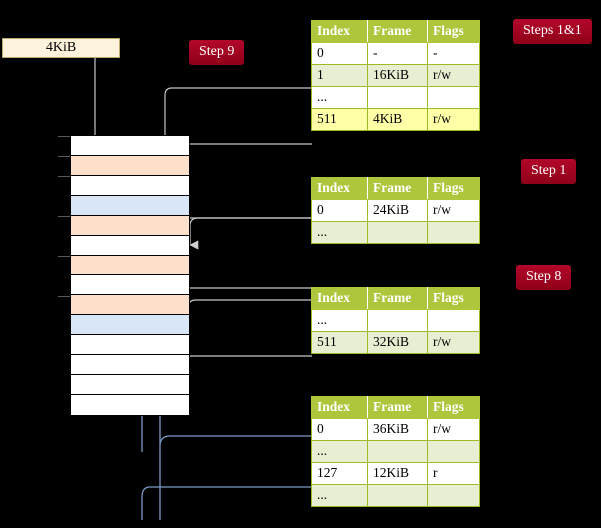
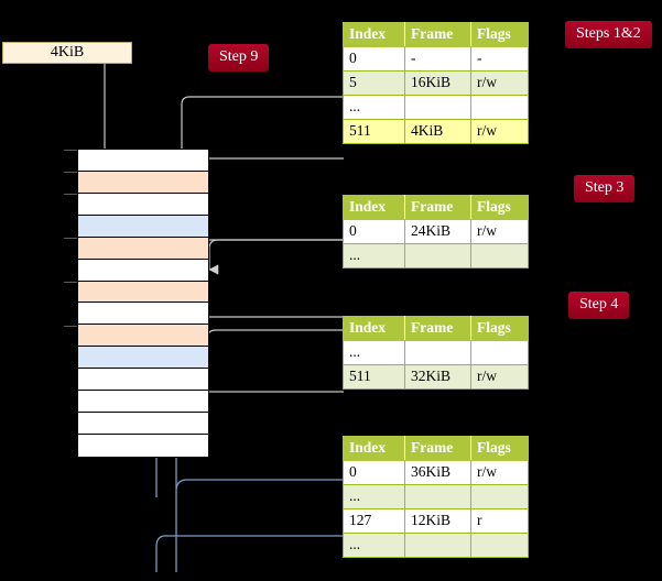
  4KiB
  Step 9
- Steps 1&1
+ Steps 1&2
- Step 1
+ Step 3
- Step 8
+ Step 4
  Index	Frame	Flags
  0	-	-
- 1	16KiB	r/w
+ 5	16KiB	r/w
  ...
  511	4KiB	r/w
  Index	Frame	Flags
  0	24KiB	r/w
  ...
  Index	Frame	Flags
  ...
  511	32KiB	r/w
  Index	Frame	Flags
  0	36KiB	r/w
  ...
  127	12KiB	r
  ...
